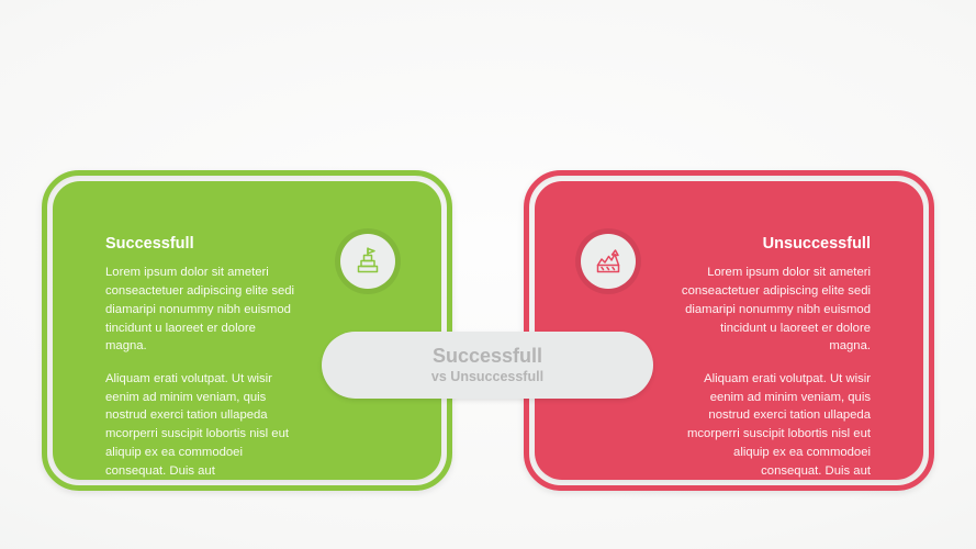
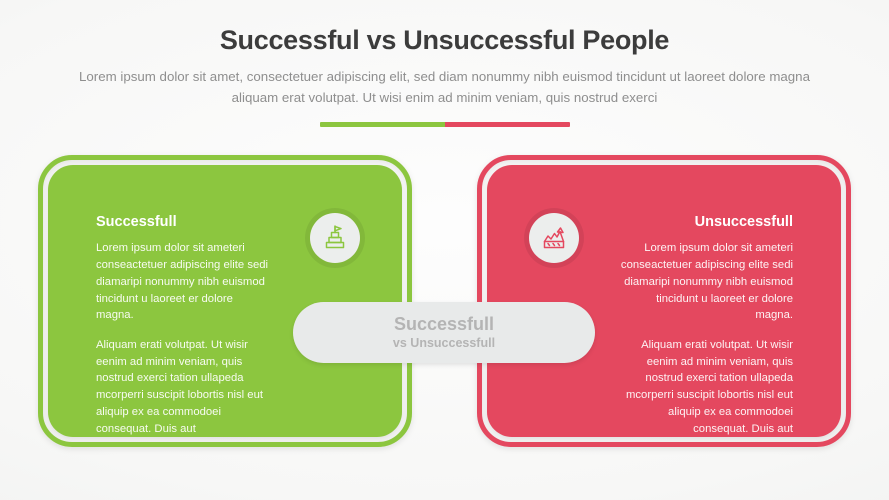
+ Successful vs Unsuccessful People
+ Lorem ipsum dolor sit amet, consectetuer adipiscing elit, sed diam nonummy nibh euismod tincidunt ut laoreet dolore magna aliquam erat volutpat. Ut wisi enim ad minim veniam, quis nostrud exerci
  Successfull
  Lorem ipsum dolor sit ameteri conseactetuer adipiscing elite sedi diamaripi nonummy nibh euismod tincidunt u laoreet er dolore magna.
  Aliquam erati volutpat. Ut wisir eenim ad minim veniam, quis nostrud exerci tation ullapeda mcorperri suscipit lobortis nisl eut aliquip ex ea commodoei consequat. Duis aut
  Unsuccessfull
  Lorem ipsum dolor sit ameteri conseactetuer adipiscing elite sedi diamaripi nonummy nibh euismod tincidunt u laoreet er dolore magna.
  Aliquam erati volutpat. Ut wisir eenim ad minim veniam, quis nostrud exerci tation ullapeda mcorperri suscipit lobortis nisl eut aliquip ex ea commodoei consequat. Duis aut
  Successfull
  vs Unsuccessfull
